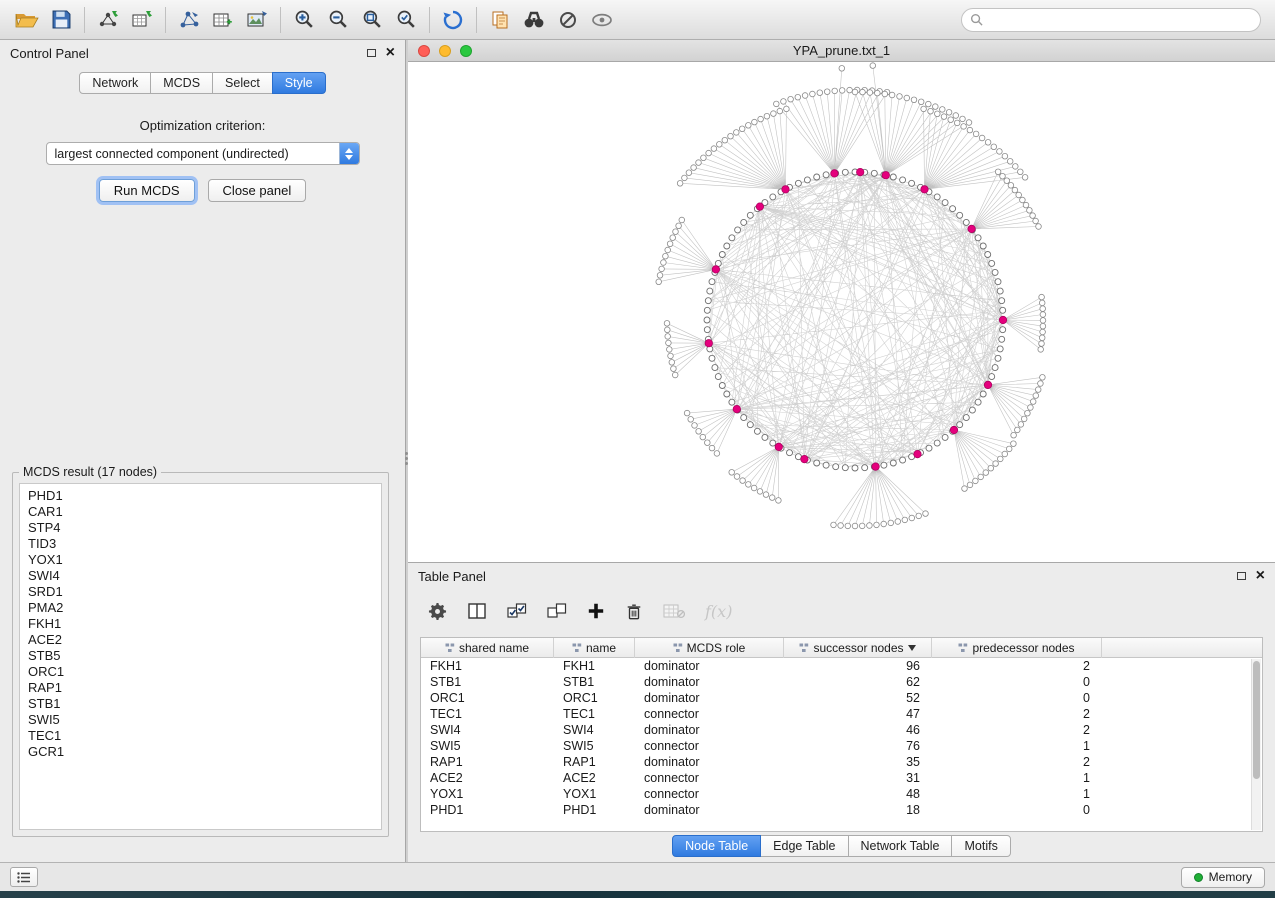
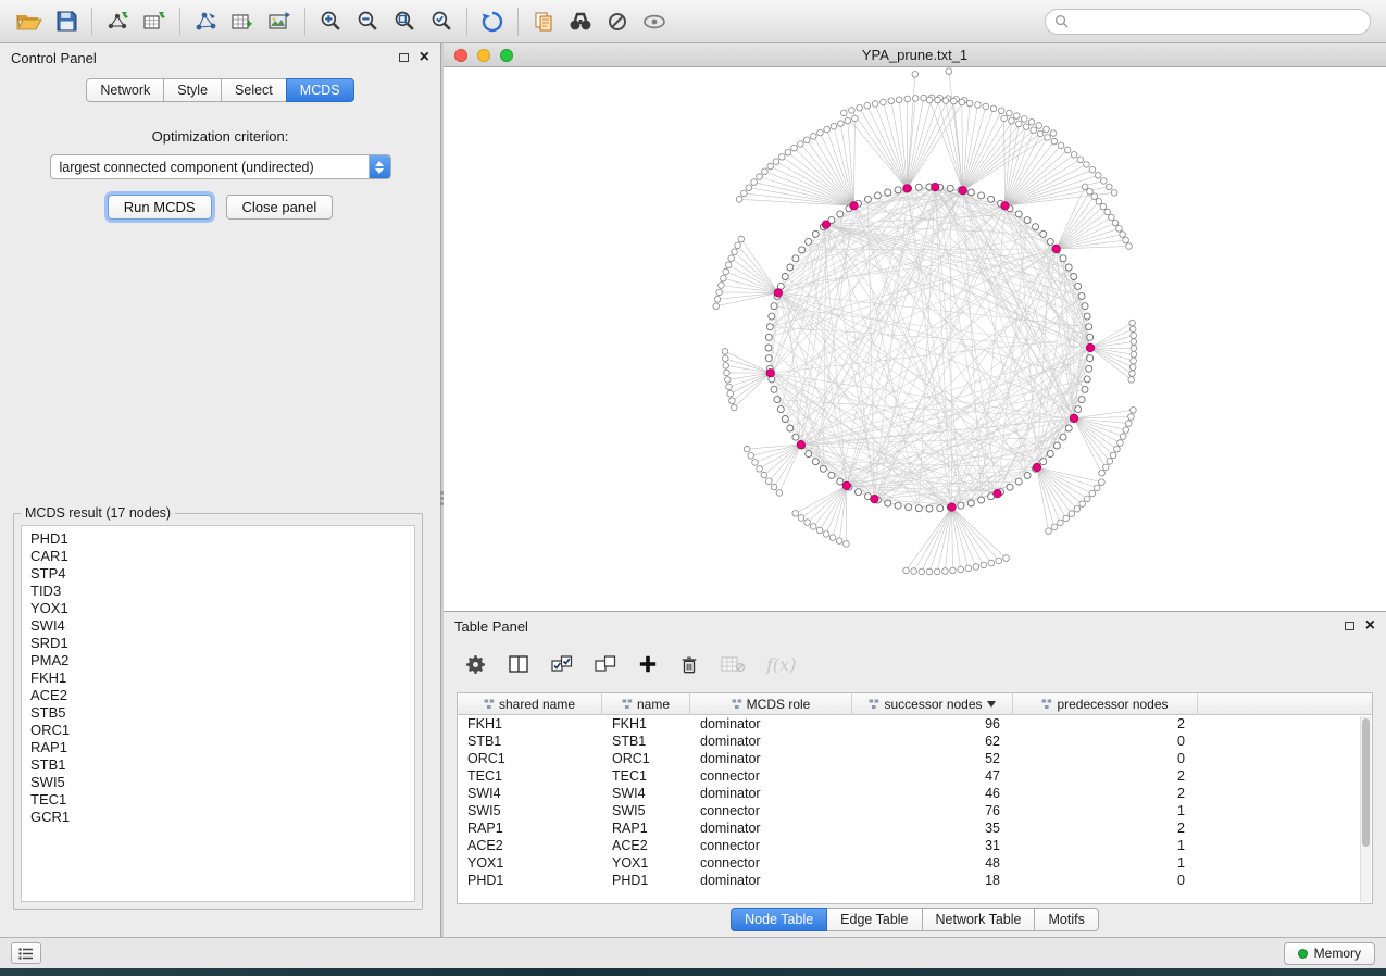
  Control Panel
  ×
  Network
- MCDS
+ Style
  Select
- Style
+ MCDS
  Optimization criterion:
  largest connected component (undirected)
  Run MCDS
  Close panel
  MCDS result (17 nodes)
  PHD1
  CAR1
  STP4
  TID3
  YOX1
  SWI4
  SRD1
  PMA2
  FKH1
  ACE2
  STB5
  ORC1
  RAP1
  STB1
  SWI5
  TEC1
  GCR1
  YPA_prune.txt_1
  Table Panel
  ×
  f(x)
  shared name
  name
  MCDS role
  successor nodes
  predecessor nodes
  FKH1
  FKH1
  dominator
  96
  2
  STB1
  STB1
  dominator
  62
  0
  ORC1
  ORC1
  dominator
  52
  0
  TEC1
  TEC1
  connector
  47
  2
  SWI4
  SWI4
  dominator
  46
  2
  SWI5
  SWI5
  connector
  76
  1
  RAP1
  RAP1
  dominator
  35
  2
  ACE2
  ACE2
  connector
  31
  1
  YOX1
  YOX1
  connector
  48
  1
  PHD1
  PHD1
  dominator
  18
  0
  Node Table
  Edge Table
  Network Table
  Motifs
  Memory
